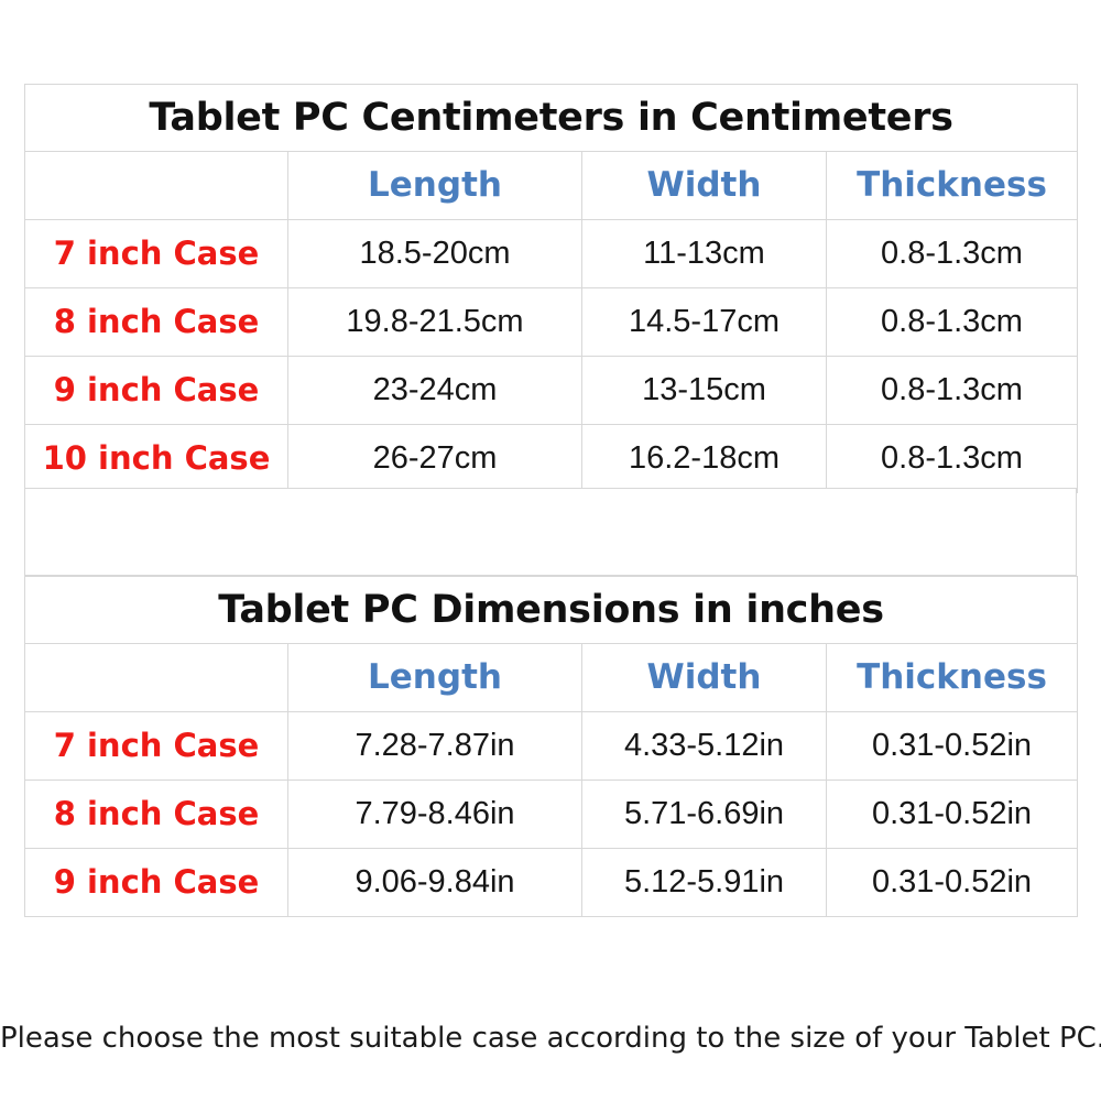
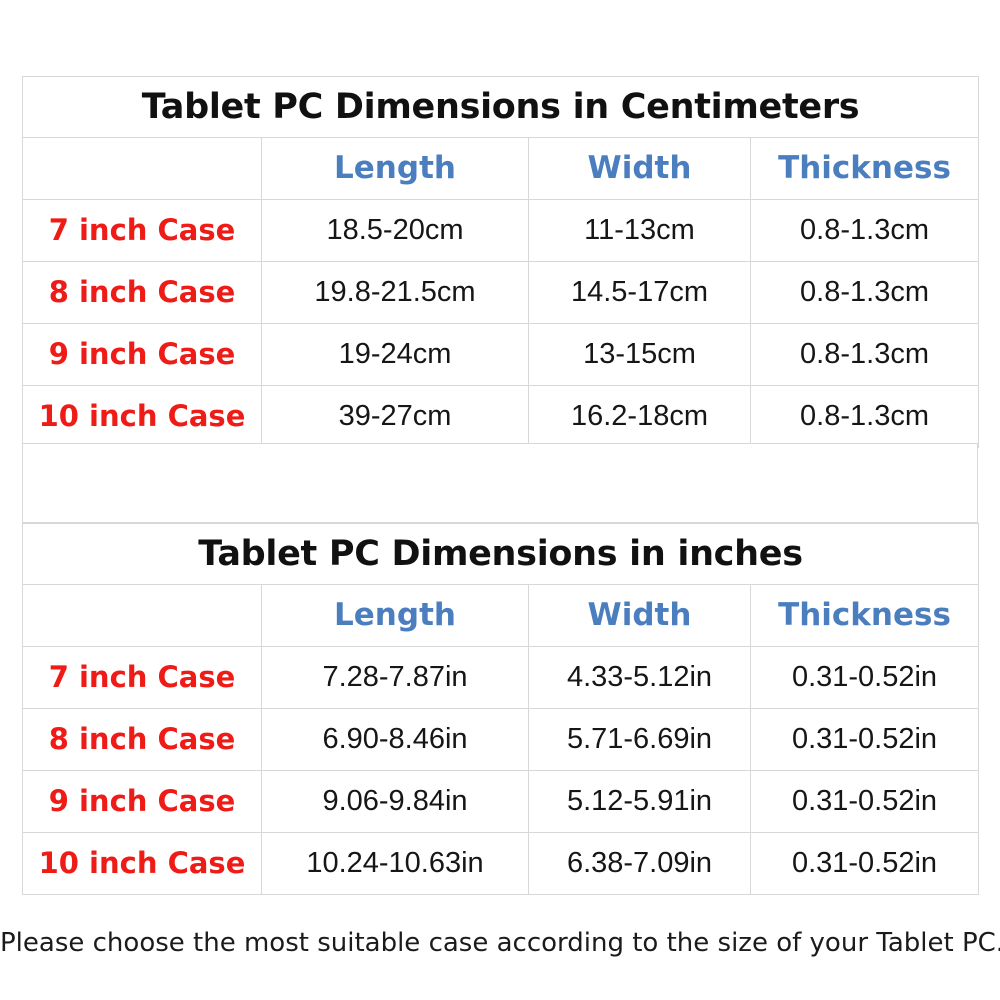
- Tablet PC Centimeters in Centimeters
+ Tablet PC Dimensions in Centimeters
  	Length	Width	Thickness
  7 inch Case	18.5-20cm	11-13cm	0.8-1.3cm
  8 inch Case	19.8-21.5cm	14.5-17cm	0.8-1.3cm
- 9 inch Case	23-24cm	13-15cm	0.8-1.3cm
+ 9 inch Case	19-24cm	13-15cm	0.8-1.3cm
- 10 inch Case	26-27cm	16.2-18cm	0.8-1.3cm
+ 10 inch Case	39-27cm	16.2-18cm	0.8-1.3cm
  Tablet PC Dimensions in inches
  	Length	Width	Thickness
  7 inch Case	7.28-7.87in	4.33-5.12in	0.31-0.52in
- 8 inch Case	7.79-8.46in	5.71-6.69in	0.31-0.52in
+ 8 inch Case	6.90-8.46in	5.71-6.69in	0.31-0.52in
  9 inch Case	9.06-9.84in	5.12-5.91in	0.31-0.52in
+ 10 inch Case	10.24-10.63in	6.38-7.09in	0.31-0.52in
  Please choose the most suitable case according to the size of your Tablet PC
